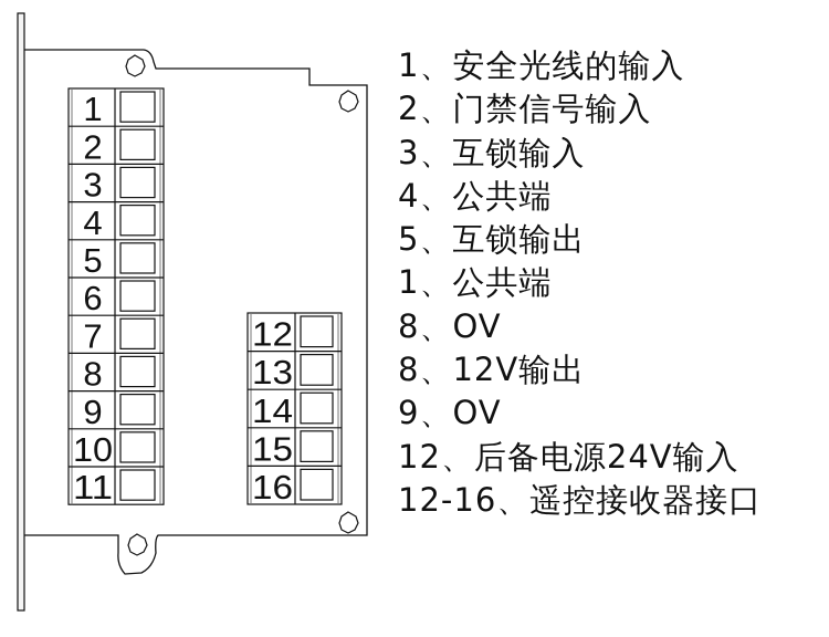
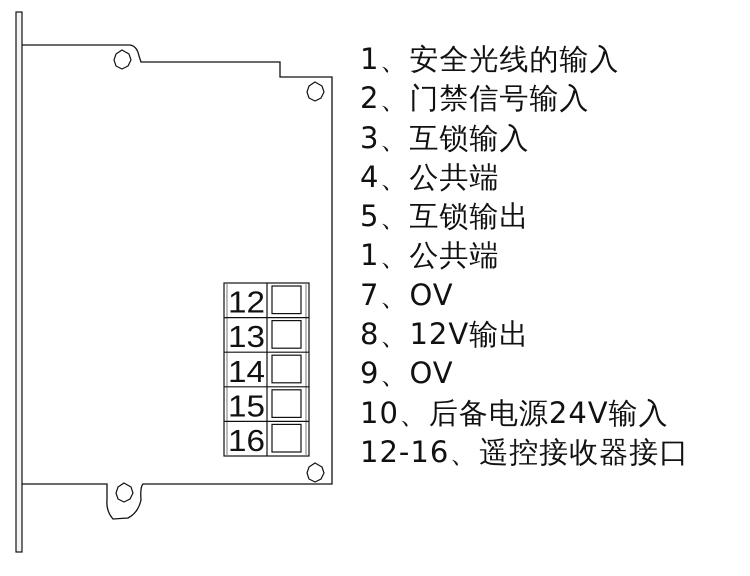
- 1
- 2
- 3
- 4
- 5
- 6
- 7
- 8
- 9
- 10
- 11
  12
  13
  14
  15
  16
  1、安全光线的输入
  2、门禁信号输入
  3、互锁输入
  4、公共端
  5、互锁输出
  1、公共端
- 8、OV
+ 7、OV
  8、12V输出
  9、OV
- 12、后备电源24V输入
+ 10、后备电源24V输入
  12-16、遥控接收器接口
